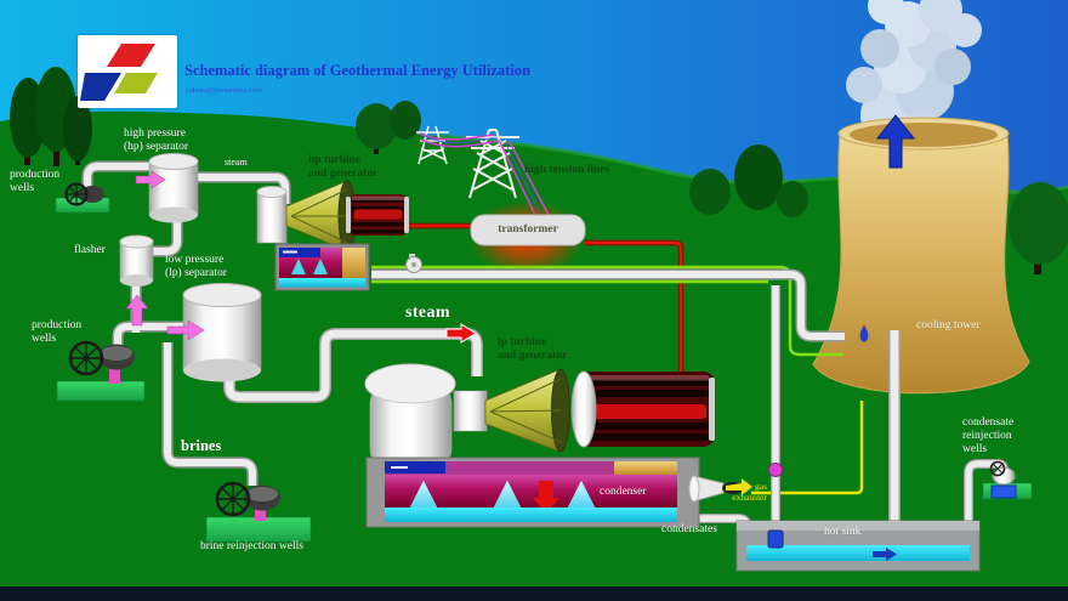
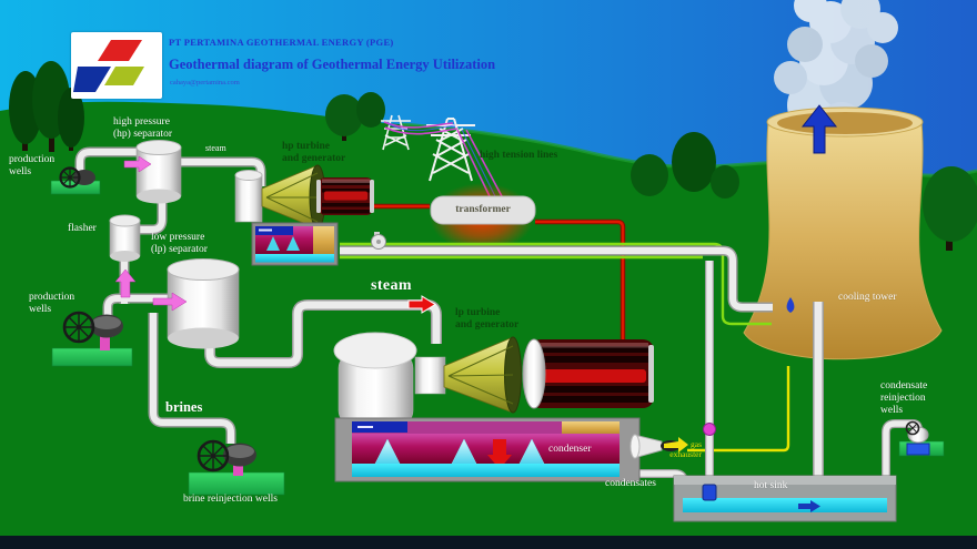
+ PT PERTAMINA GEOTHERMAL ENERGY (PGE)
- Schematic diagram of Geothermal Energy Utilization
+ Geothermal diagram of Geothermal Energy Utilization
  production
  wells
  high pressure
  (hp) separator
  steam
  hp turbine
  and generator
  high tension lines
  transformer
  flasher
  low pressure
  (lp) separator
  production
  wells
  steam
  lp turbine
  and generator
  brines
  brine reinjection wells
  condenser
  gas
  exhauster
  condensates
  hot sink
  cooling tower
  condensate
  reinjection
  wells
